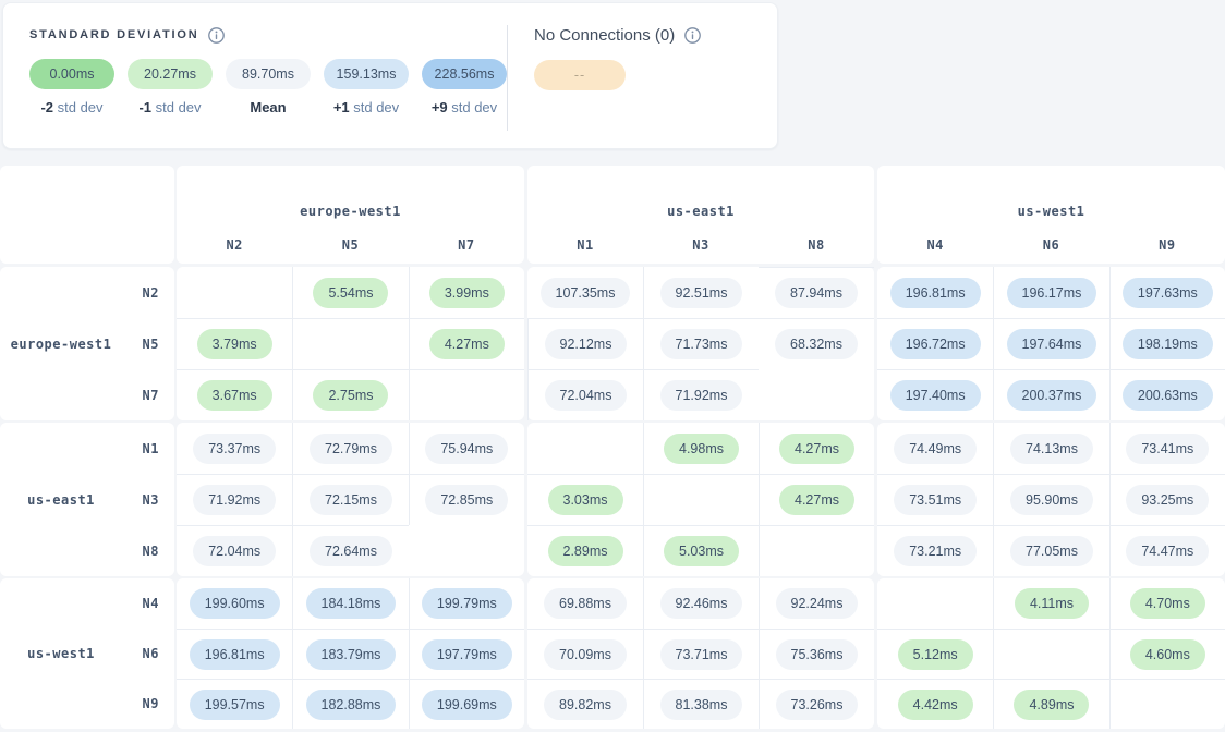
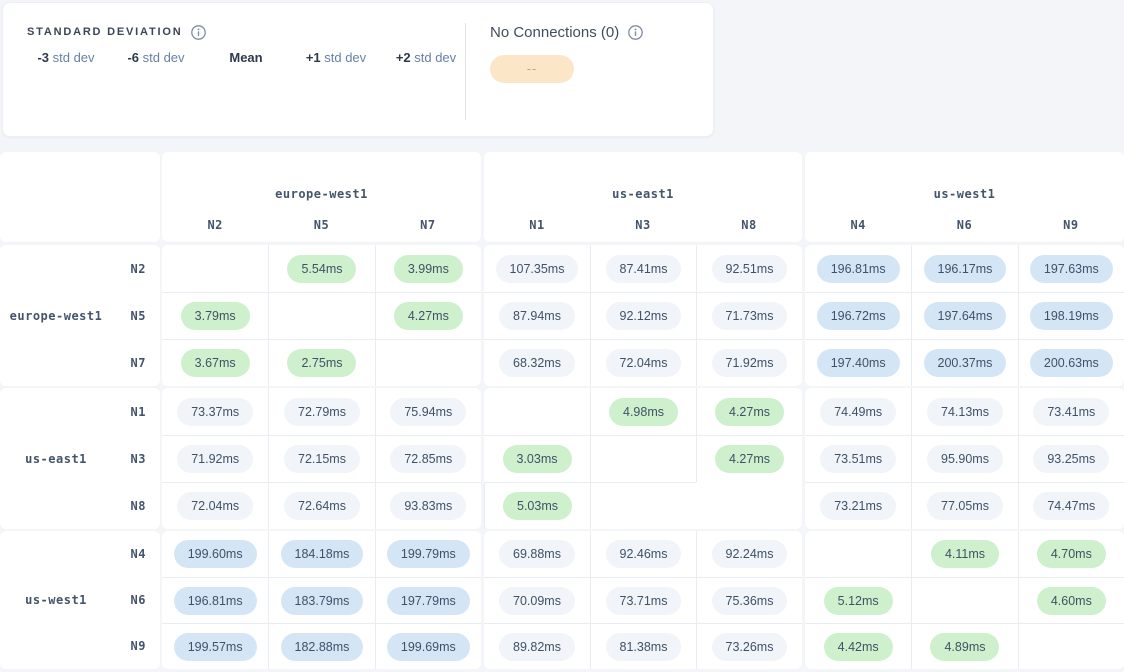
  STANDARD DEVIATION
- 0.00ms
- 20.27ms
- 89.70ms
- 159.13ms
- 228.56ms
- -2 std dev
+ -3 std dev
- -1 std dev
+ -6 std dev
  Mean
  +1 std dev
- +9 std dev
+ +2 std dev
  No Connections (0)
  --
  europe-west1
  N2
  N5
  N7
  us-east1
  N1
  N3
  N8
  us-west1
  N4
  N6
  N9
  europe-west1
  N2
  N5
  N7
  5.54ms
  3.99ms
  3.79ms
  4.27ms
  3.67ms
  2.75ms
  107.35ms
+ 87.41ms
  92.51ms
  87.94ms
  92.12ms
  71.73ms
  68.32ms
  72.04ms
  71.92ms
  196.81ms
  196.17ms
  197.63ms
  196.72ms
  197.64ms
  198.19ms
  197.40ms
  200.37ms
  200.63ms
  us-east1
  N1
  N3
  N8
  73.37ms
  72.79ms
  75.94ms
  71.92ms
  72.15ms
  72.85ms
  72.04ms
  72.64ms
+ 93.83ms
  4.98ms
  4.27ms
  3.03ms
  4.27ms
- 2.89ms
  5.03ms
  74.49ms
  74.13ms
  73.41ms
  73.51ms
  95.90ms
  93.25ms
  73.21ms
  77.05ms
  74.47ms
  us-west1
  N4
  N6
  N9
  199.60ms
  184.18ms
  199.79ms
  196.81ms
  183.79ms
  197.79ms
  199.57ms
  182.88ms
  199.69ms
  69.88ms
  92.46ms
  92.24ms
  70.09ms
  73.71ms
  75.36ms
  89.82ms
  81.38ms
  73.26ms
  4.11ms
  4.70ms
  5.12ms
  4.60ms
  4.42ms
  4.89ms
